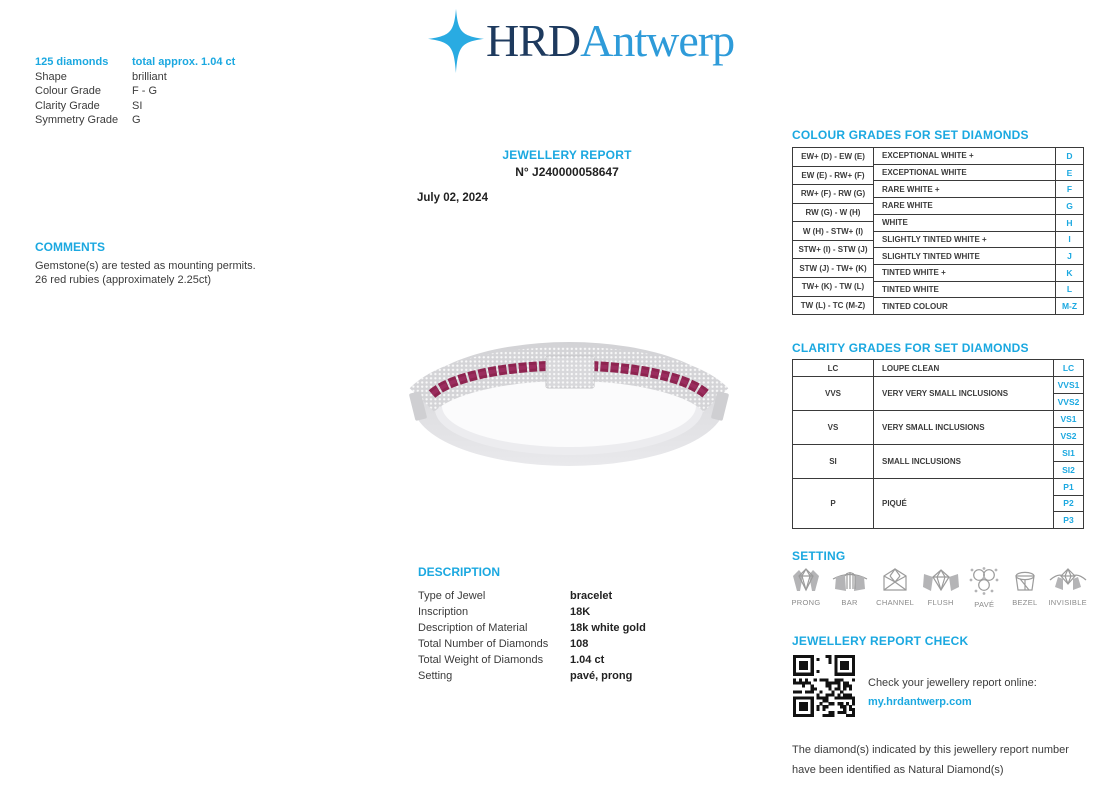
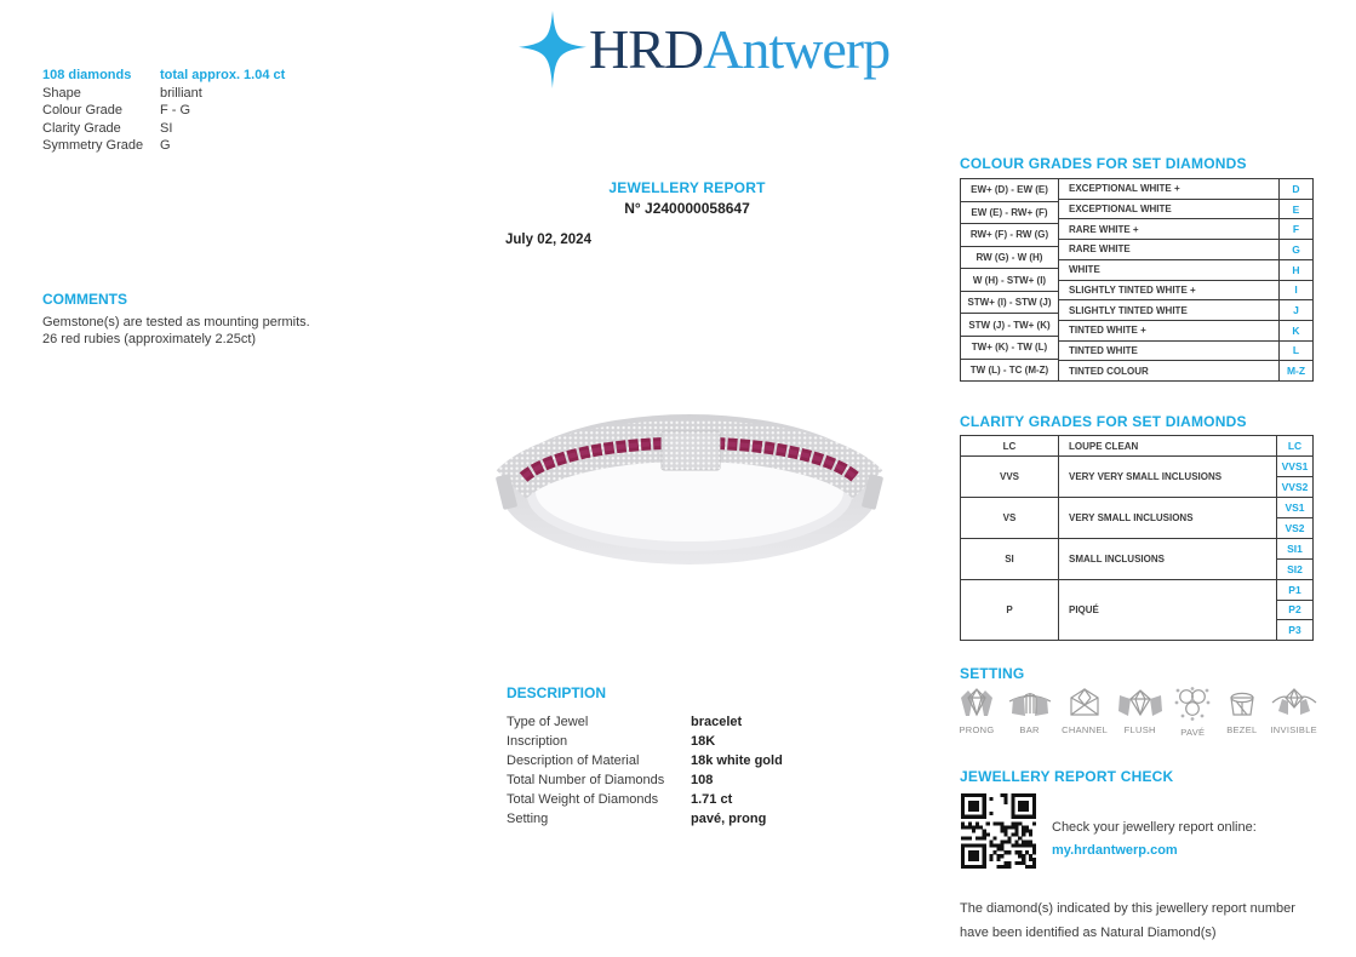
- 125 diamonds
+ 108 diamonds
  total approx. 1.04 ct
  Shape
  brilliant
  Colour Grade
  F - G
  Clarity Grade
  SI
  Symmetry Grade
  G
  HRDAntwerp
  JEWELLERY REPORT
  N° J240000058647
  July 02, 2024
  COMMENTS
  Gemstone(s) are tested as mounting permits.
  26 red rubies (approximately 2.25ct)
  DESCRIPTION
  Type of Jewel
  bracelet
  Inscription
  18K
  Description of Material
  18k white gold
  Total Number of Diamonds
  108
  Total Weight of Diamonds
- 1.04 ct
+ 1.71 ct
  Setting
  pavé, prong
  COLOUR GRADES FOR SET DIAMONDS
  EW+ (D) - EW (E)
  EW (E) - RW+ (F)
  RW+ (F) - RW (G)
  RW (G) - W (H)
  W (H) - STW+ (I)
  STW+ (I) - STW (J)
  STW (J) - TW+ (K)
  TW+ (K) - TW (L)
  TW (L) - TC (M-Z)
  EXCEPTIONAL WHITE +
  D
  EXCEPTIONAL WHITE
  E
  RARE WHITE +
  F
  RARE WHITE
  G
  WHITE
  H
  SLIGHTLY TINTED WHITE +
  I
  SLIGHTLY TINTED WHITE
  J
  TINTED WHITE +
  K
  TINTED WHITE
  L
  TINTED COLOUR
  M-Z
  CLARITY GRADES FOR SET DIAMONDS
  LC
  LOUPE CLEAN
  LC
  VVS
  VERY VERY SMALL INCLUSIONS
  VVS1
  VVS2
  VS
  VERY SMALL INCLUSIONS
  VS1
  VS2
  SI
  SMALL INCLUSIONS
  SI1
  SI2
  P
  PIQUÉ
  P1
  P2
  P3
  SETTING
  PRONG
  BAR
  CHANNEL
  FLUSH
  PAVÉ
  BEZEL
  INVISIBLE
  JEWELLERY REPORT CHECK
  Check your jewellery report online:
  my.hrdantwerp.com
  The diamond(s) indicated by this jewellery report number have been identified as Natural Diamond(s)
